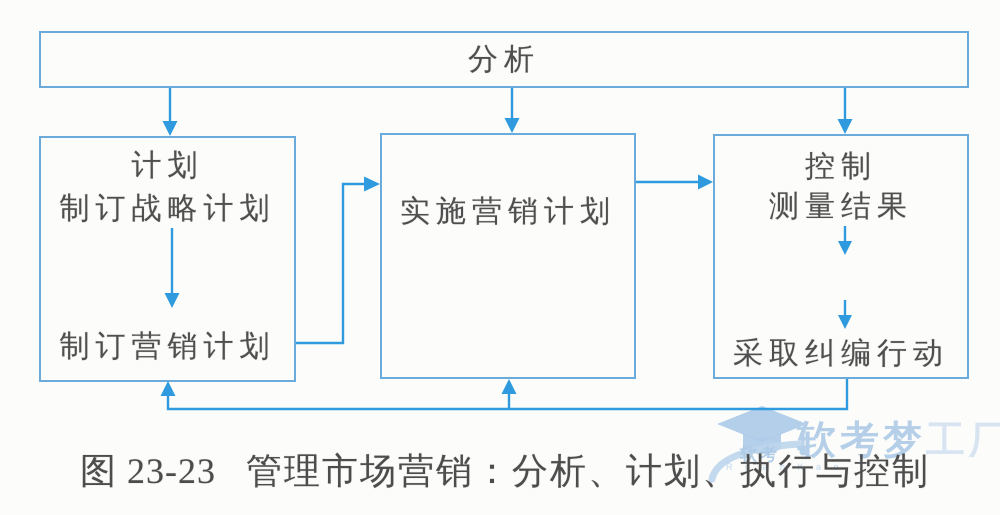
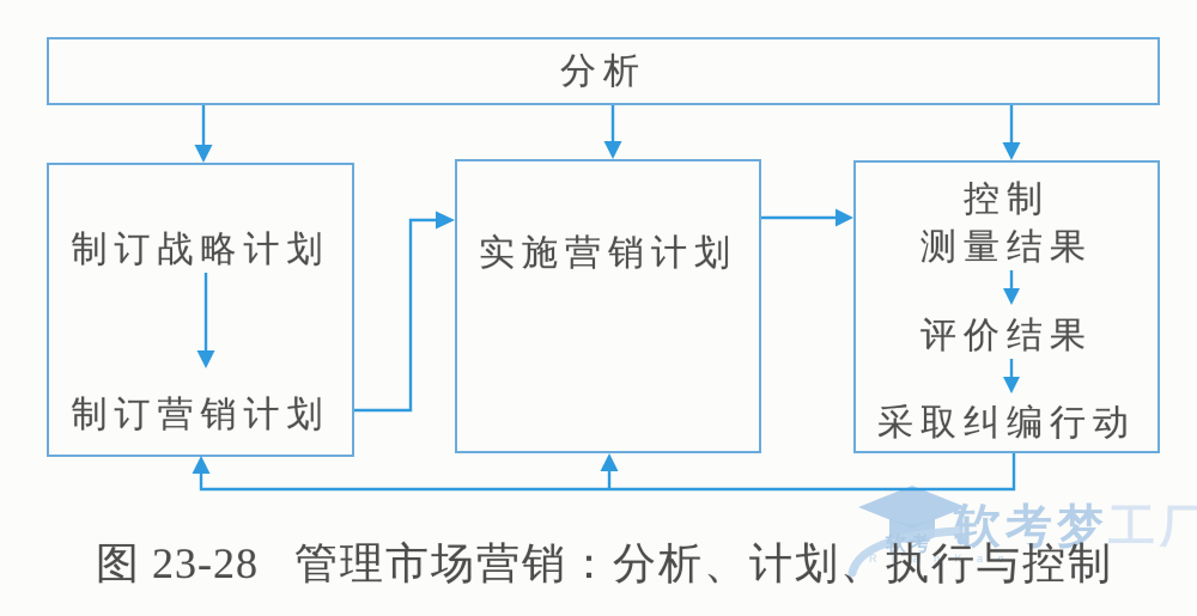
  软考
  R u a n K a o
  软考梦工厂
  分析
- 计划
  制订战略计划
  制订营销计划
  实施营销计划
  控制
  测量结果
+ 评价结果
  采取纠编行动
- 图 23-23 管理市场营销：分析、计划、执行与控制
+ 图 23-28 管理市场营销：分析、计划、执行与控制
